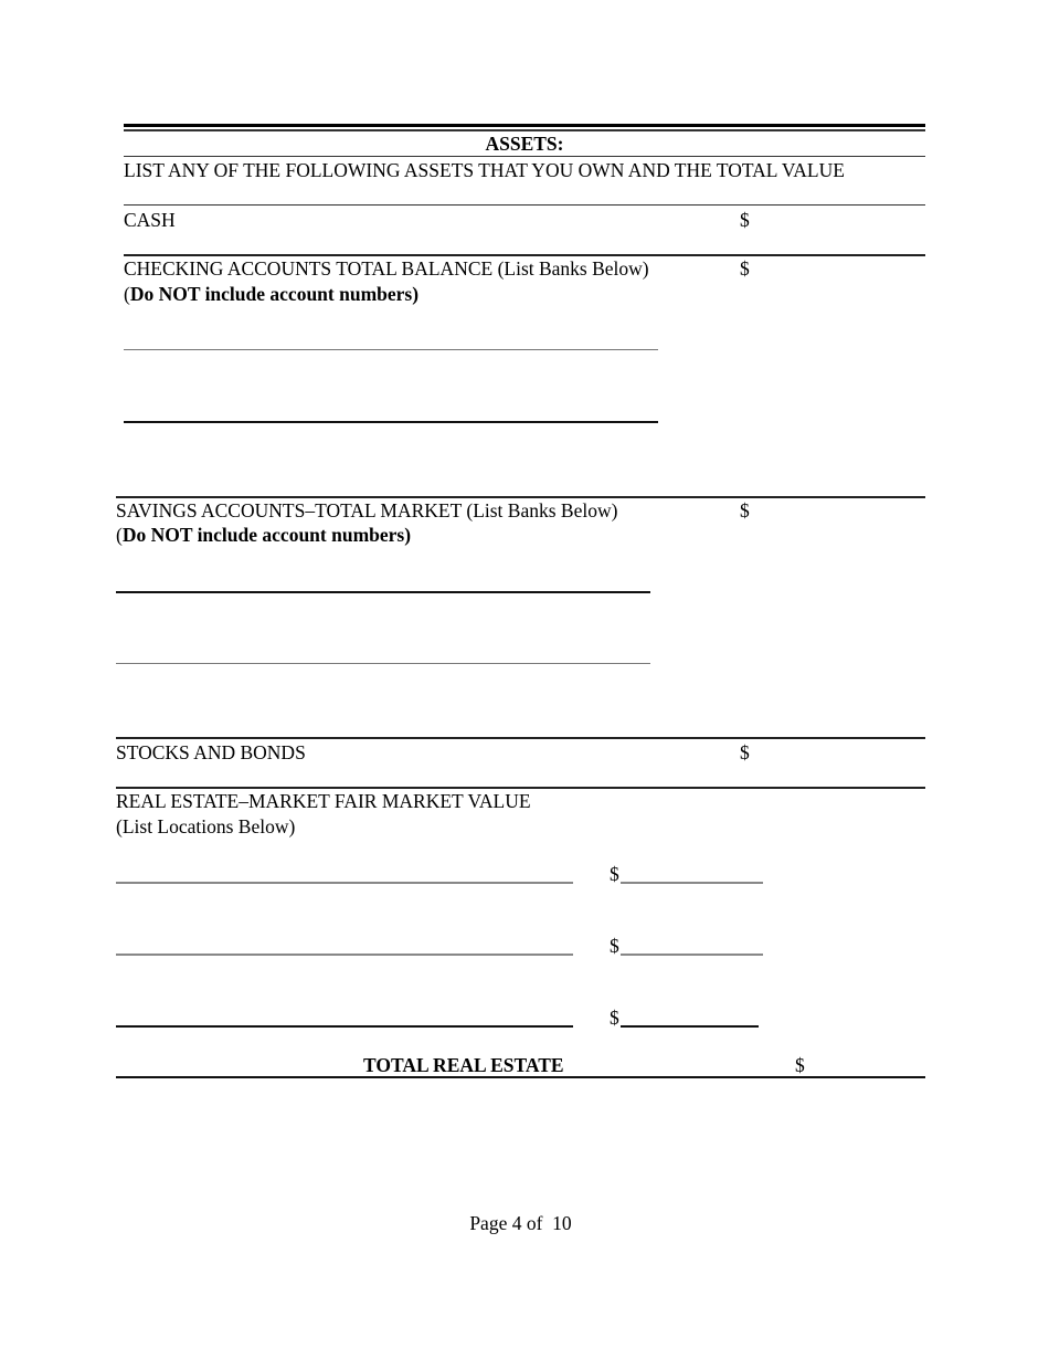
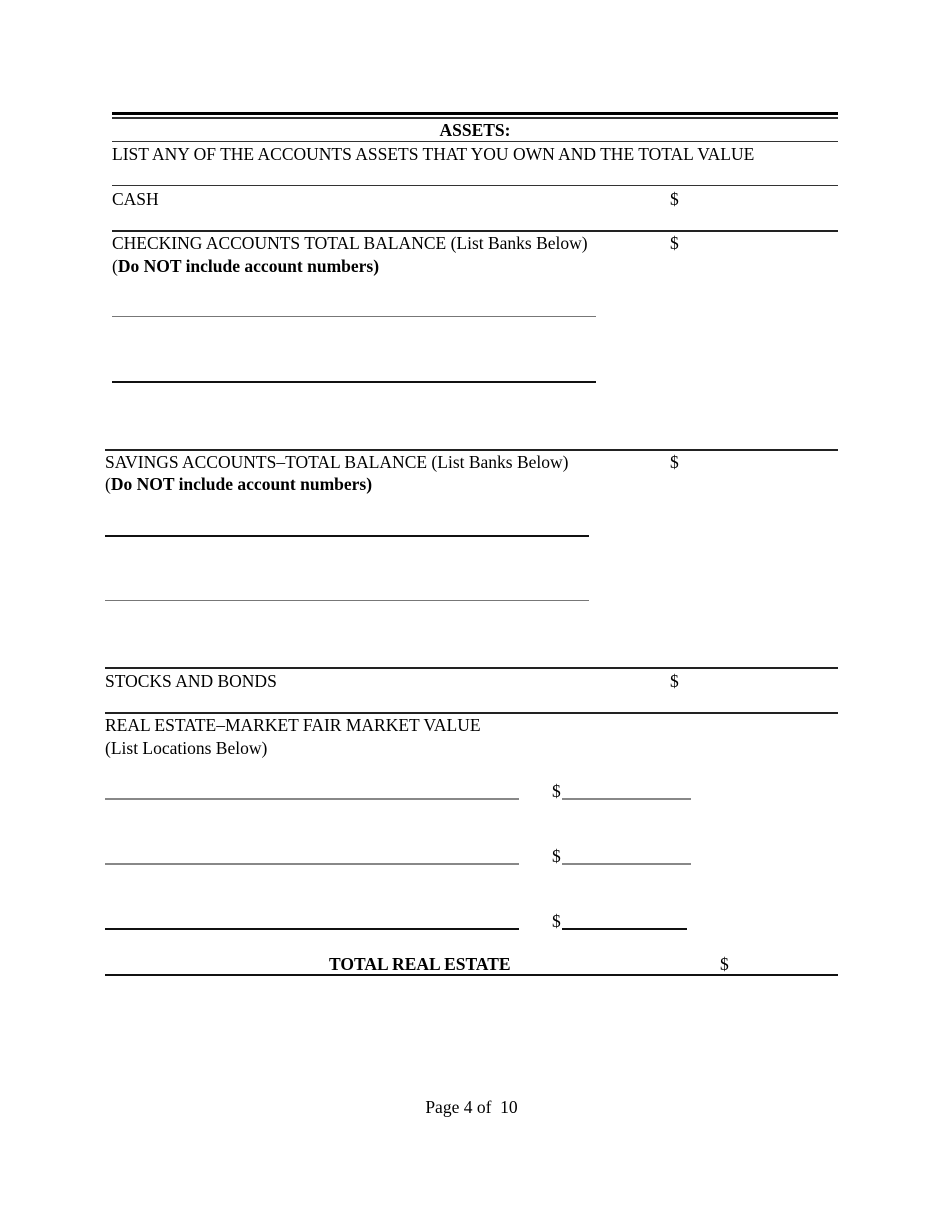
  ASSETS:
- LIST ANY OF THE FOLLOWING ASSETS THAT YOU OWN AND THE TOTAL VALUE
+ LIST ANY OF THE ACCOUNTS ASSETS THAT YOU OWN AND THE TOTAL VALUE
  CASH
  $
  CHECKING ACCOUNTS TOTAL BALANCE (List Banks Below)
  $
  (Do NOT include account numbers)
- SAVINGS ACCOUNTS–TOTAL MARKET (List Banks Below)
+ SAVINGS ACCOUNTS–TOTAL BALANCE (List Banks Below)
  $
  (Do NOT include account numbers)
  STOCKS AND BONDS
  $
  REAL ESTATE–MARKET FAIR MARKET VALUE
  (List Locations Below)
  $
  $
  $
  TOTAL REAL ESTATE
  $
  Page 4 of 10
